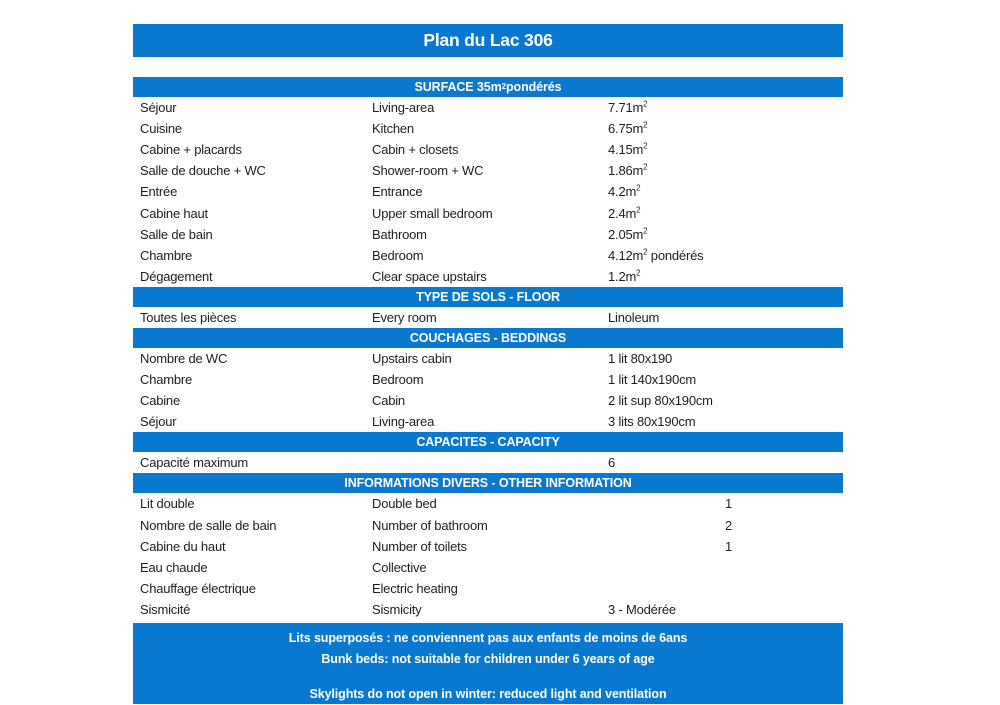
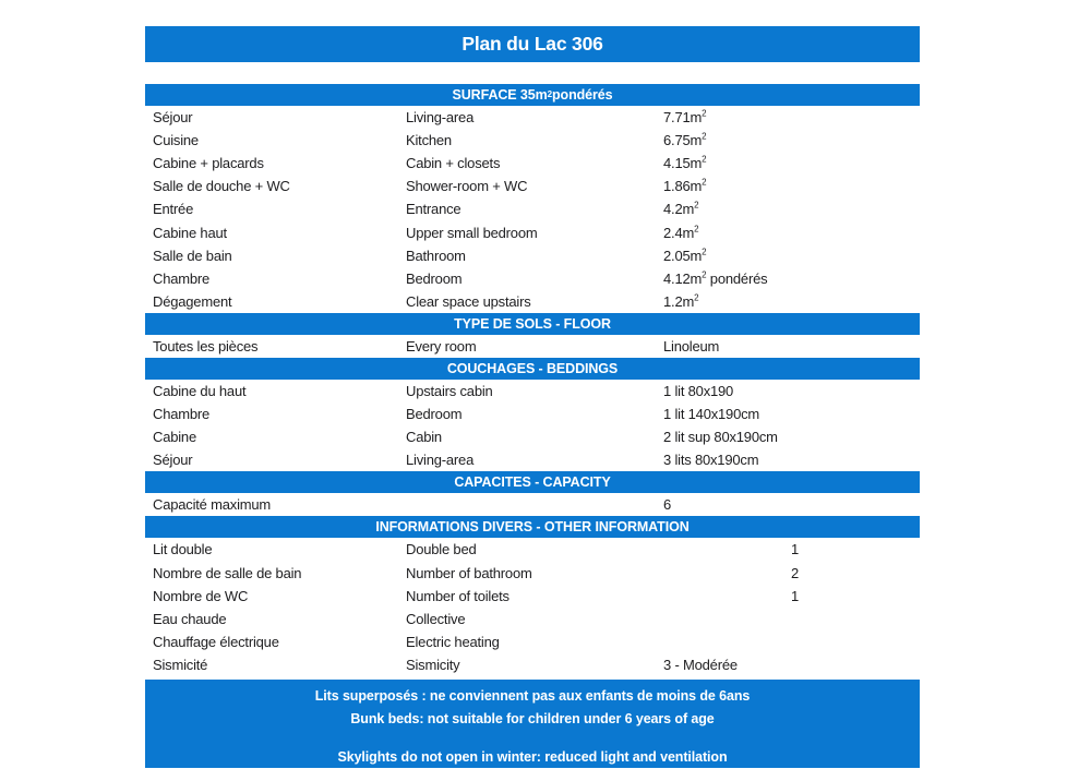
  Plan du Lac 306
  SURFACE 35m
  2
  pondérés
  Séjour
  Living-area
  7.71m2
  Cuisine
  Kitchen
  6.75m2
  Cabine + placards
  Cabin + closets
  4.15m2
  Salle de douche + WC
  Shower-room + WC
  1.86m2
  Entrée
  Entrance
  4.2m2
  Cabine haut
  Upper small bedroom
  2.4m2
  Salle de bain
  Bathroom
  2.05m2
  Chambre
  Bedroom
  4.12m2 pondérés
  Dégagement
  Clear space upstairs
  1.2m2
  TYPE DE SOLS - FLOOR
  Toutes les pièces
  Every room
  Linoleum
  COUCHAGES - BEDDINGS
- Nombre de WC
+ Cabine du haut
  Upstairs cabin
  1 lit 80x190
  Chambre
  Bedroom
  1 lit 140x190cm
  Cabine
  Cabin
  2 lit sup 80x190cm
  Séjour
  Living-area
  3 lits 80x190cm
  CAPACITES - CAPACITY
  Capacité maximum
  6
  INFORMATIONS DIVERS - OTHER INFORMATION
  Lit double
  Double bed
  1
  Nombre de salle de bain
  Number of bathroom
  2
- Cabine du haut
+ Nombre de WC
  Number of toilets
  1
  Eau chaude
  Collective
  Chauffage électrique
  Electric heating
  Sismicité
  Sismicity
  3 - Modérée
  Lits superposés : ne conviennent pas aux enfants de moins de 6ans
  Bunk beds: not suitable for children under 6 years of age
  Skylights do not open in winter: reduced light and ventilation
